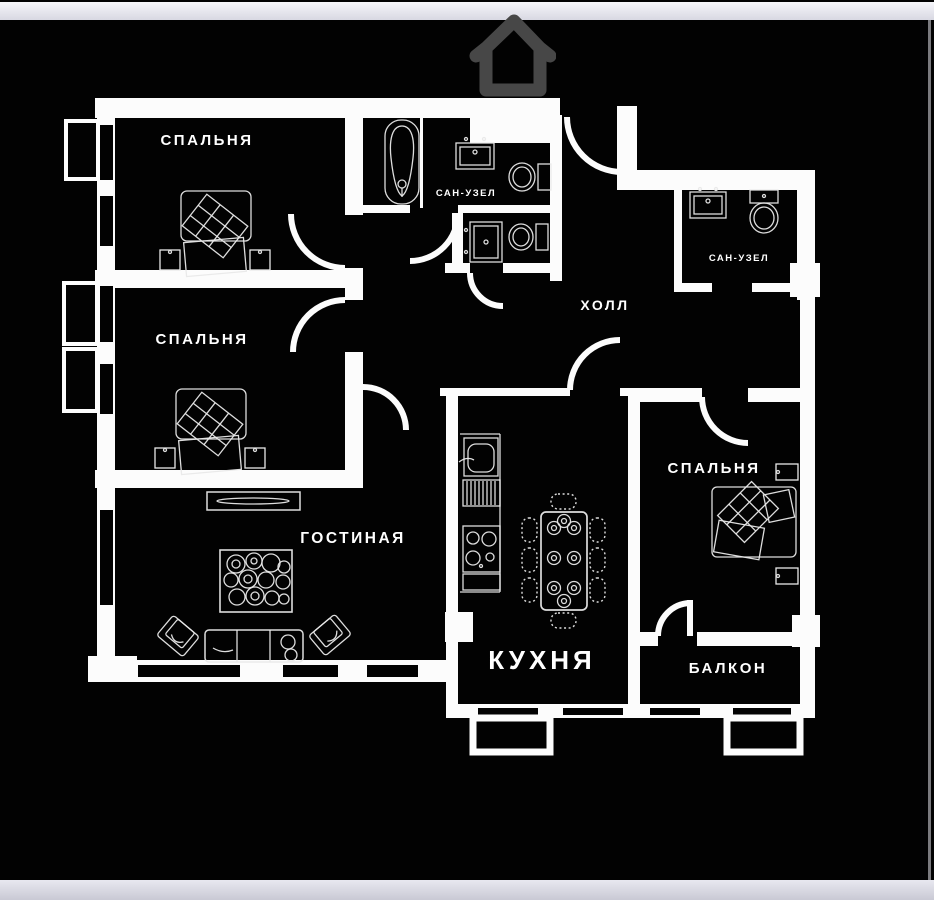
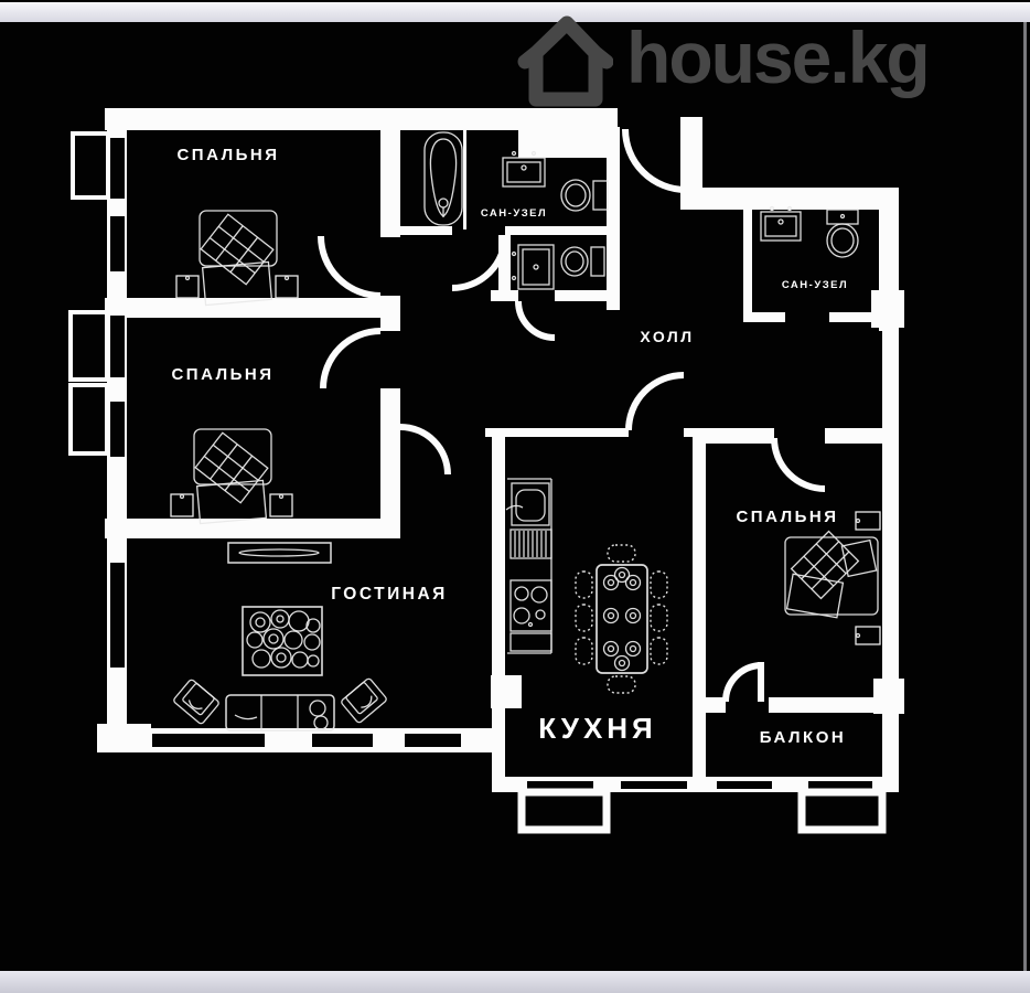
+ house.kg
  СПАЛЬНЯ
  САН-УЗЕЛ
  САН-УЗЕЛ
  ХОЛЛ
  СПАЛЬНЯ
  СПАЛЬНЯ
  ГОСТИНАЯ
  КУХНЯ
  БАЛКОН
